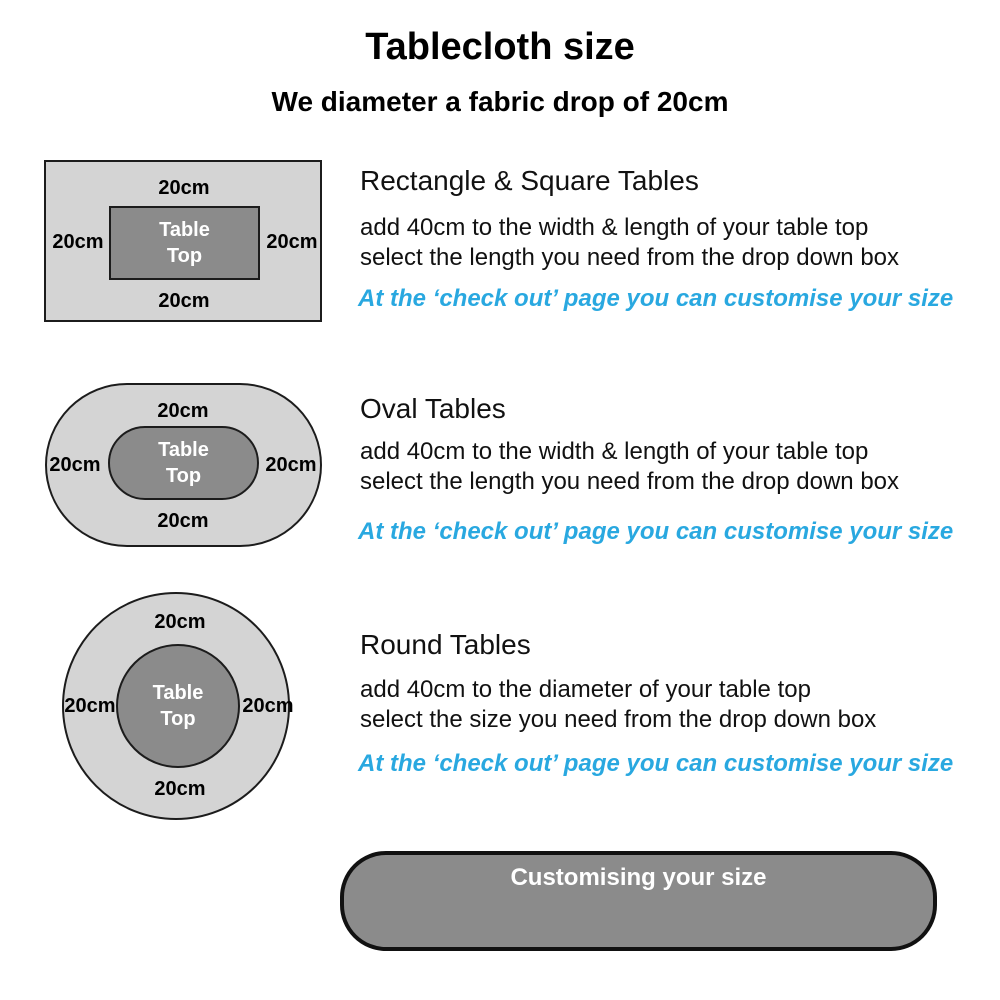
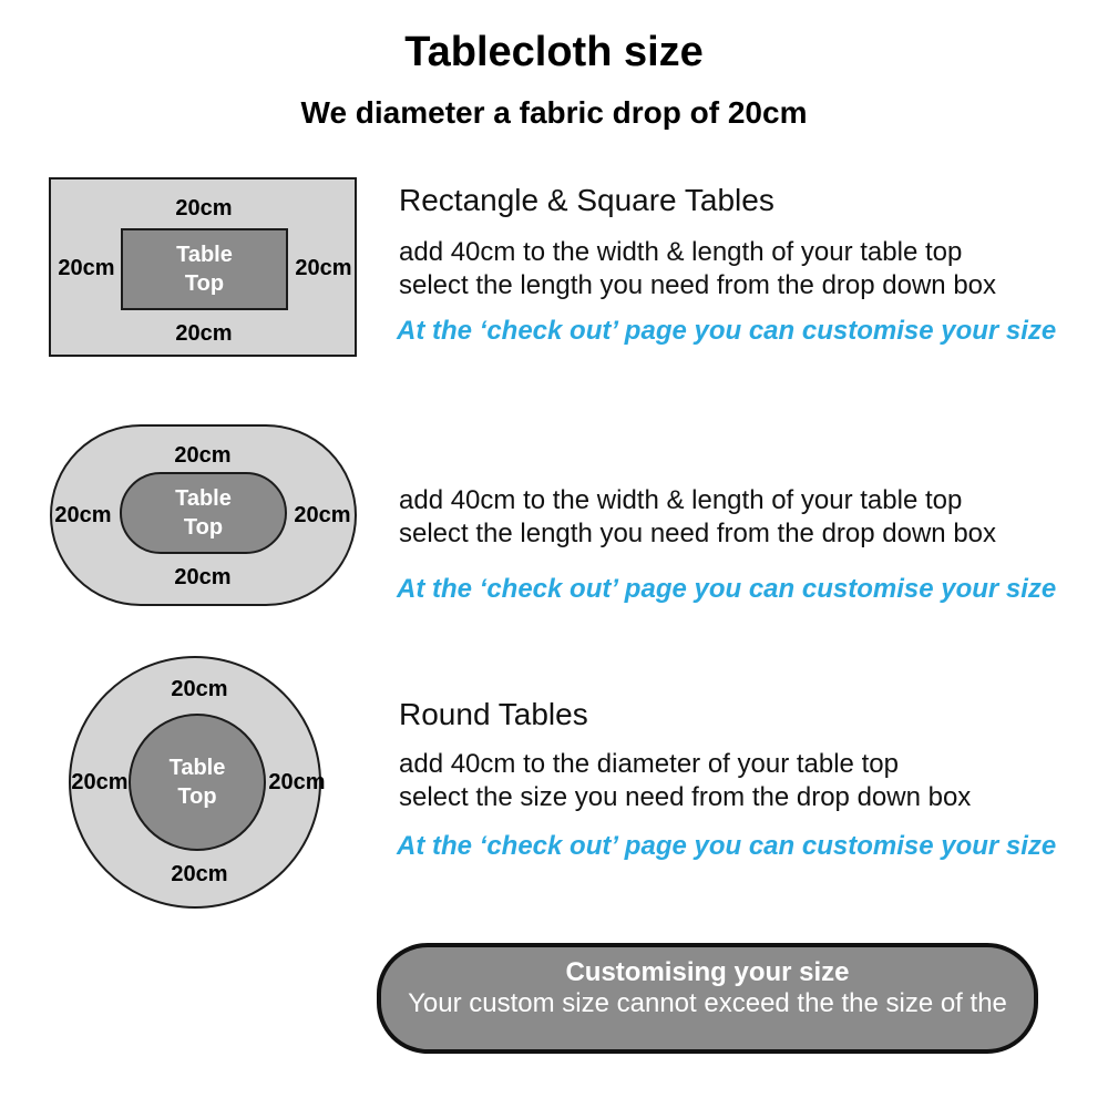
  Tablecloth size
  We diameter a fabric drop of 20cm
  20cm
  20cm
  20cm
  20cm
  Table
  Top
  Rectangle & Square Tables
  add 40cm to the width & length of your table top
  select the length you need from the drop down box
  At the ‘check out’ page you can customise your size
  20cm
  20cm
  20cm
  20cm
  Table
  Top
- Oval Tables
  add 40cm to the width & length of your table top
  select the length you need from the drop down box
  At the ‘check out’ page you can customise your size
  20cm
  20cm
  20cm
  20cm
  Table
  Top
  Round Tables
  add 40cm to the diameter of your table top
  select the size you need from the drop down box
  At the ‘check out’ page you can customise your size
  Customising your size
+ Your custom size cannot exceed the the size of the
